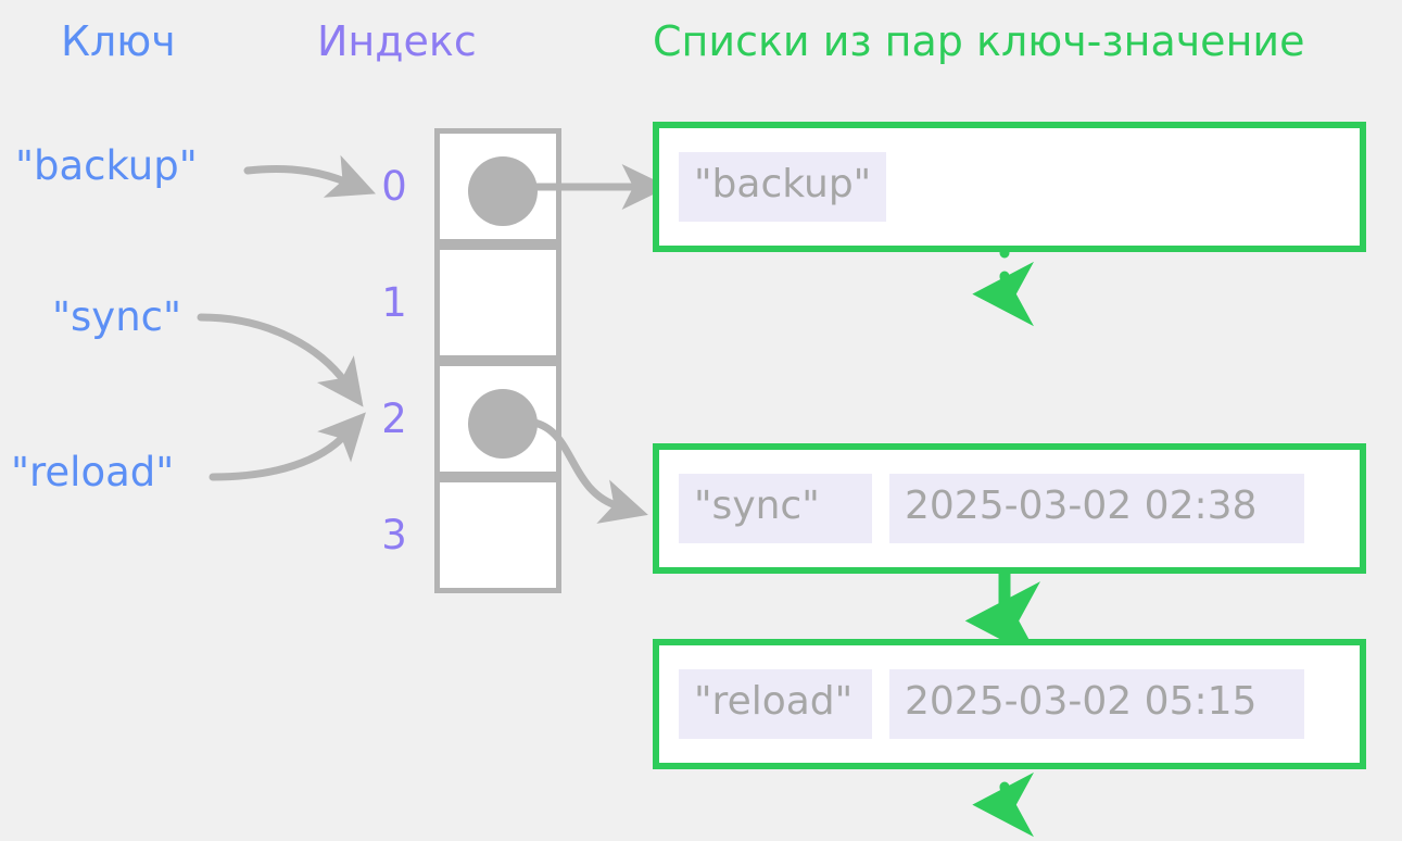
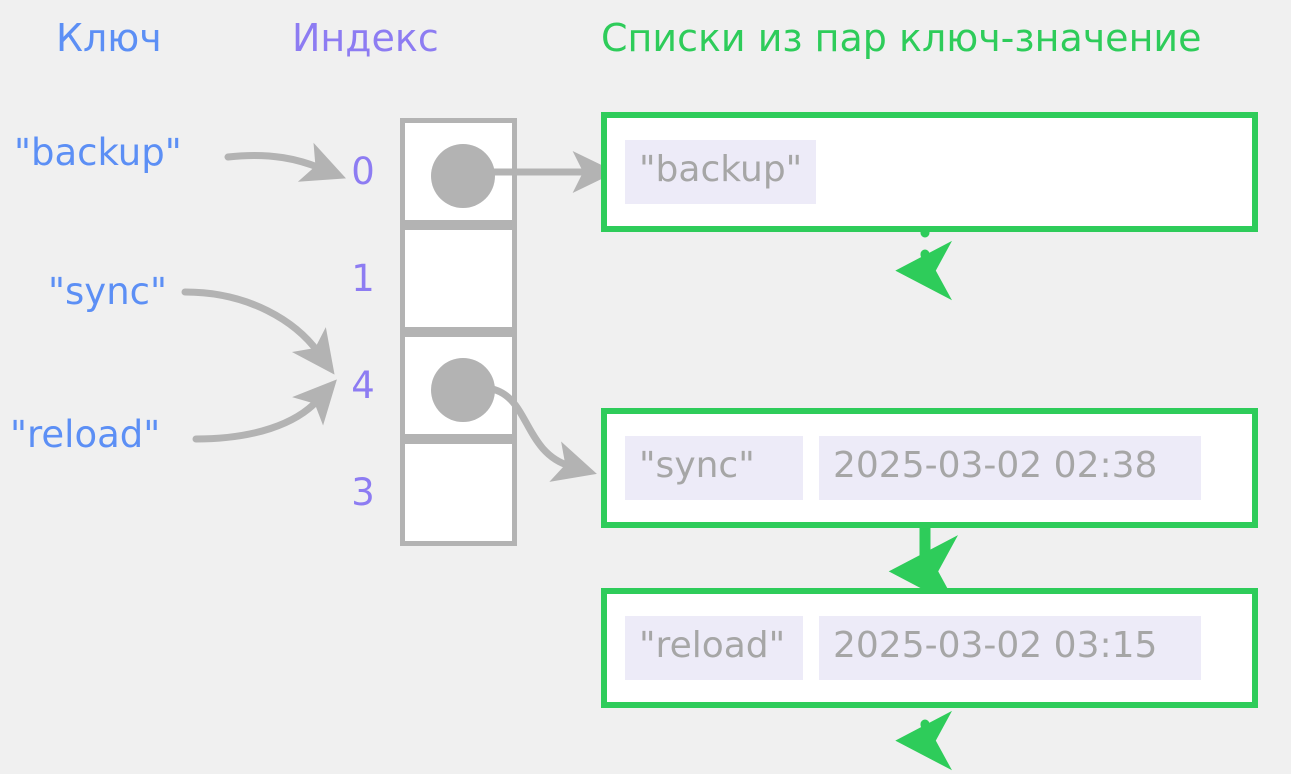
  Ключ
  Индекс
  Списки из пар ключ-значение
  "backup"
  "sync"
  "reload"
  0
  1
- 2
+ 4
  3
  "backup"
  "sync"
  2025-03-02 02:38
  "reload"
- 2025-03-02 05:15
+ 2025-03-02 03:15
